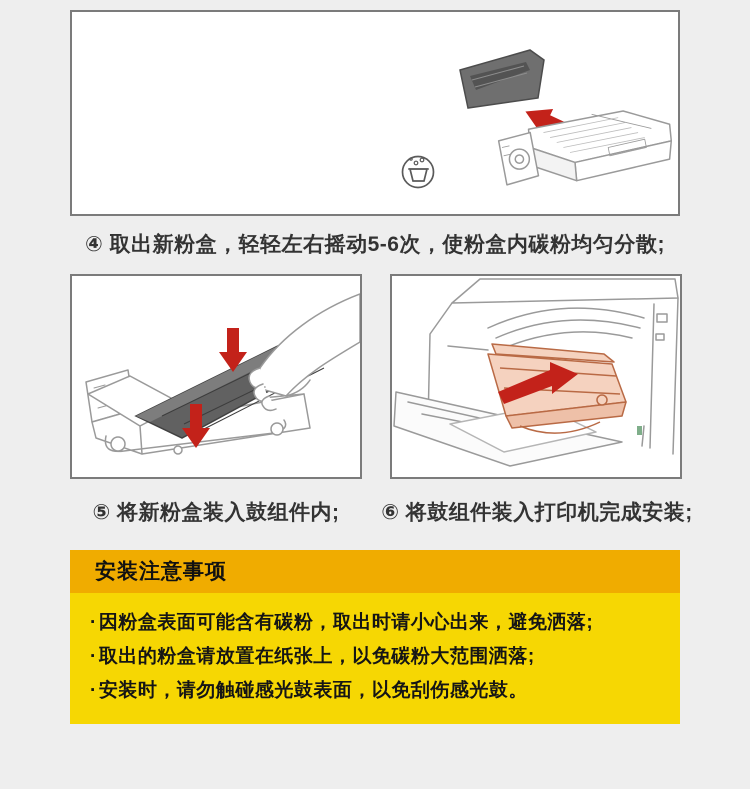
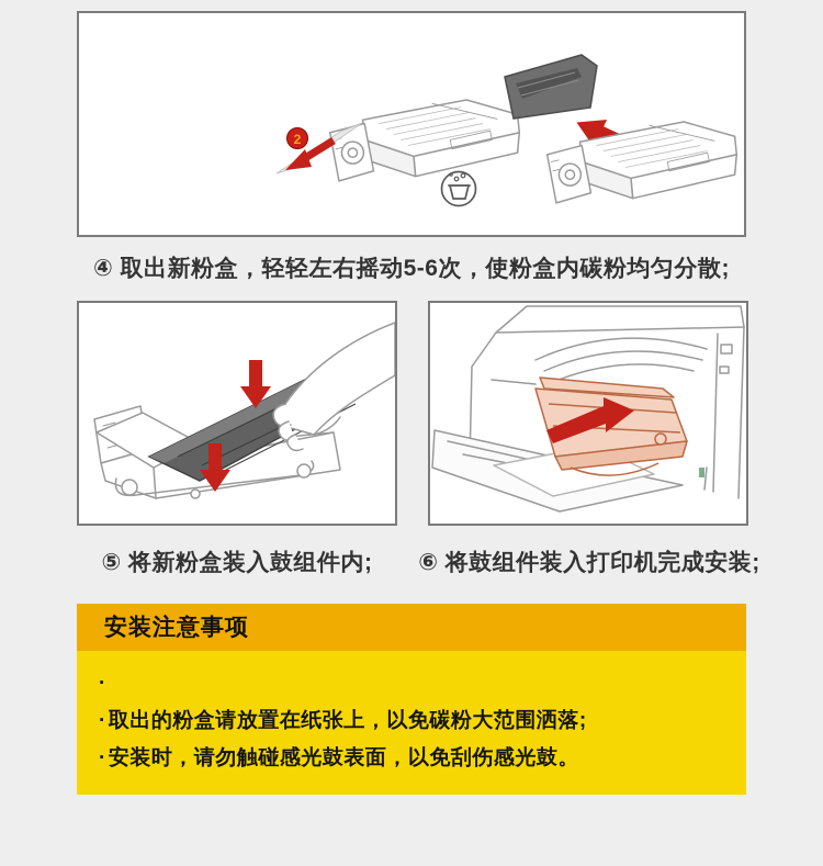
+ 2
  ④ 取出新粉盒，轻轻左右摇动5-6次，使粉盒内碳粉均匀分散;
  ⑤ 将新粉盒装入鼓组件内;
  ⑥ 将鼓组件装入打印机完成安装;
  安装注意事项
  ·
- 因粉盒表面可能含有碳粉，取出时请小心出来，避免洒落;
  ·
  取出的粉盒请放置在纸张上，以免碳粉大范围洒落;
  ·
  安装时，请勿触碰感光鼓表面，以免刮伤感光鼓。
